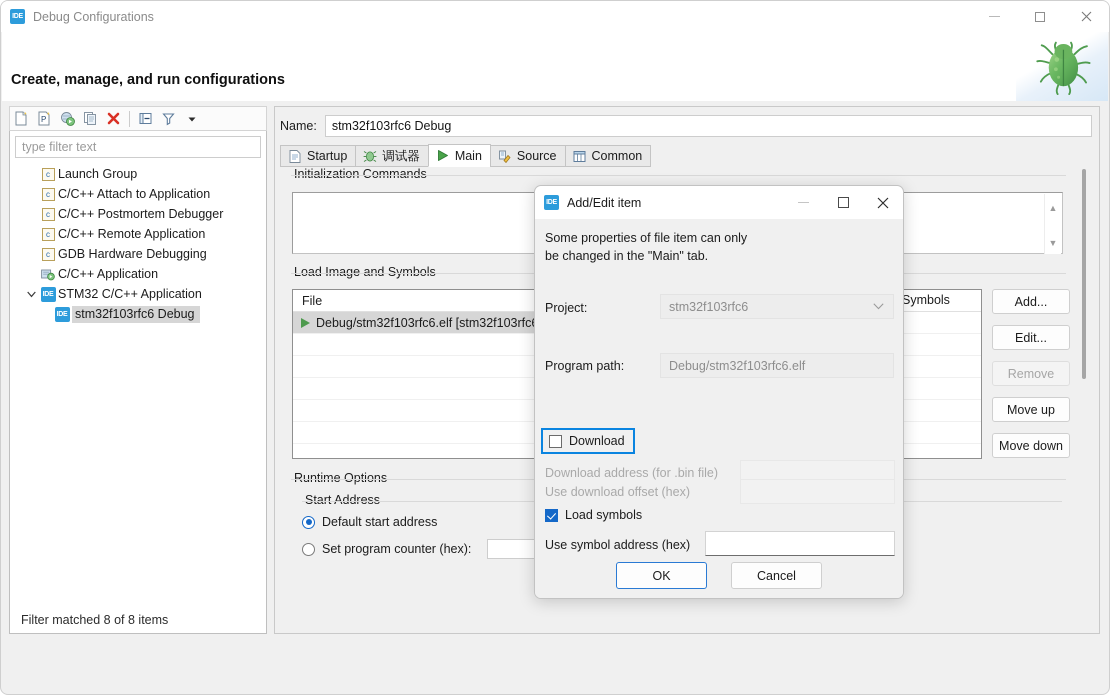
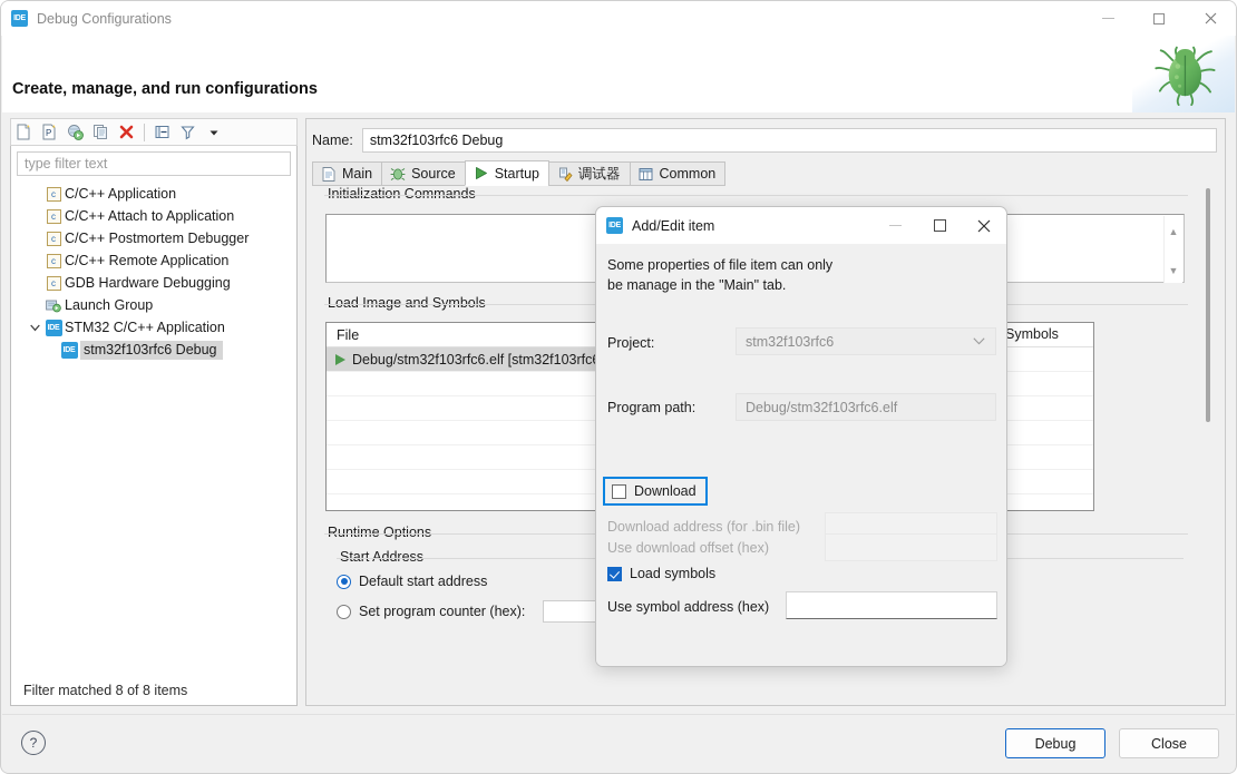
  Debug Configurations
  Create, manage, and run configurations
  P
  type filter text
  c
- Launch Group
+ C/C++ Application
  c
  C/C++ Attach to Application
  c
  C/C++ Postmortem Debugger
  c
  C/C++ Remote Application
  c
  GDB Hardware Debugging
- C/C++ Application
+ Launch Group
  STM32 C/C++ Application
  stm32f103rfc6 Debug
  Filter matched 8 of 8 items
  Name:
  stm32f103rfc6 Debug
- Startup
+ Main
- 调试器
+ Source
- Main
+ Startup
- Source
+ 调试器
  Common
  Initialization Commands
  ▲
  ▼
  Load Image and Symbols
  File
  Symbols
  Debug/stm32f103rfc6.elf [stm32f103rfc
- Add...
- Edit...
- Remove
- Move up
- Move down
  Runtime Options
  Start Address
  Default start address
  Set program counter (hex):
+ ?
+ Debug
+ Close
  Add/Edit item
  Some properties of file item can only
- be changed in the "Main" tab.
+ be manage in the "Main" tab.
  Project:
  stm32f103rfc6
  Program path:
  Debug/stm32f103rfc6.elf
  Download
  Download address (for .bin file)
  Use download offset (hex)
  Load symbols
  Use symbol address (hex)
- OK
- Cancel
